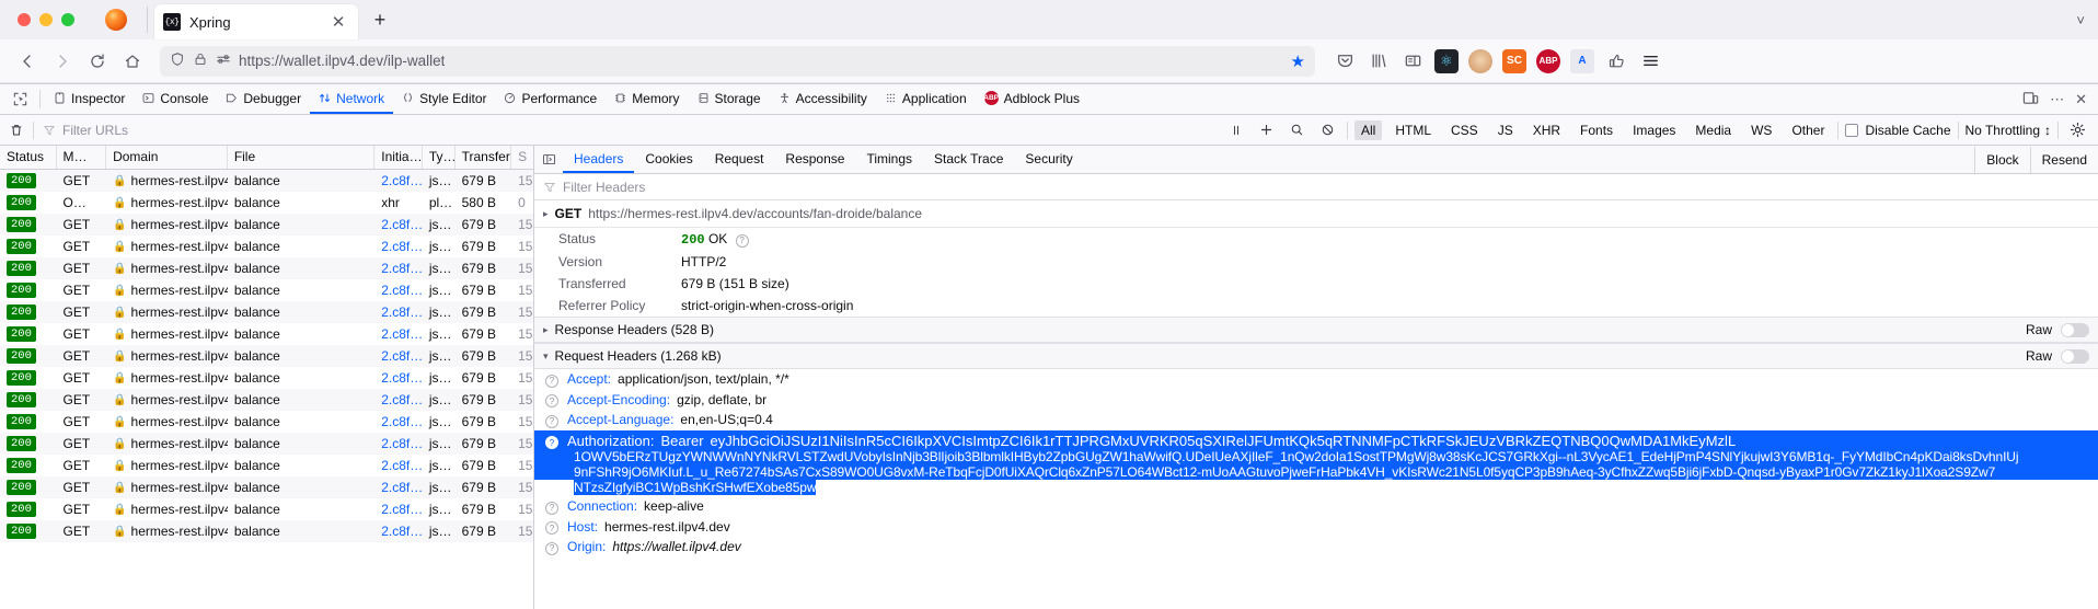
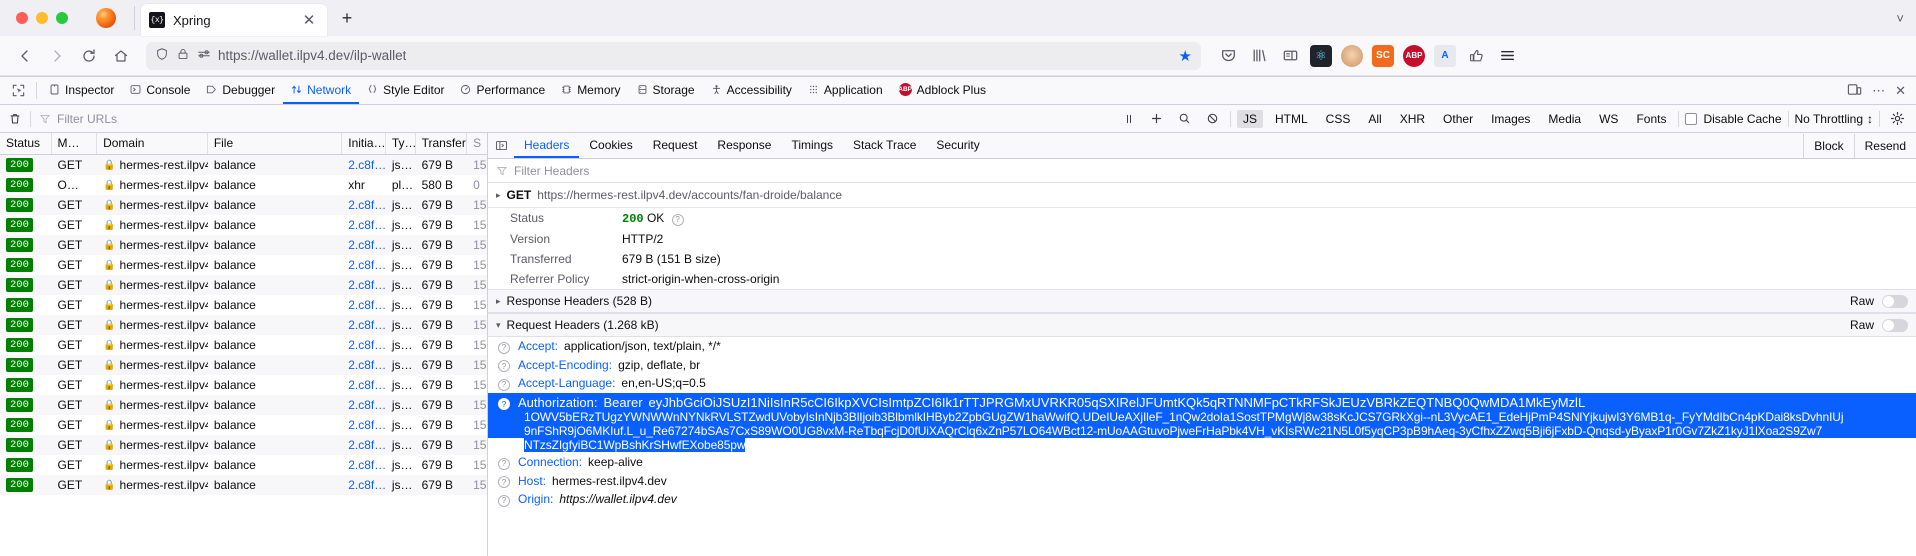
  {x}
  Xpring
  ✕
  +
  ˅
  https://wallet.ilpv4.dev/ilp-wallet
  ★
  ⚛
  SC
  ABP
  A
  Inspector
  Console
  Debugger
  Network
  Style Editor
  Performance
  Memory
  Storage
  Accessibility
  Application
  Adblock Plus
  ⋯
  ✕
  Filter URLs
- All
+ JS
  HTML
  CSS
- JS
+ All
  XHR
- Fonts
+ Other
  Images
  Media
  WS
- Other
+ Fonts
  Disable Cache
  No Throttling
  ↕
  Status
  M…
  Domain
  File
  Initia…
  Ty…
  Transfer
  S
  200
  GET
  🔒
  hermes-rest.ilpv
  balance
  2.c8f…
  js…
  679 B
  15
  200
  O…
  🔒
  hermes-rest.ilpv
  balance
  xhr
  pl…
  580 B
  0
  200
  GET
  🔒
  hermes-rest.ilpv
  balance
  2.c8f…
  js…
  679 B
  15
  200
  GET
  🔒
  hermes-rest.ilpv
  balance
  2.c8f…
  js…
  679 B
  15
  200
  GET
  🔒
  hermes-rest.ilpv
  balance
  2.c8f…
  js…
  679 B
  15
  200
  GET
  🔒
  hermes-rest.ilpv
  balance
  2.c8f…
  js…
  679 B
  15
  200
  GET
  🔒
  hermes-rest.ilpv
  balance
  2.c8f…
  js…
  679 B
  15
  200
  GET
  🔒
  hermes-rest.ilpv
  balance
  2.c8f…
  js…
  679 B
  15
  200
  GET
  🔒
  hermes-rest.ilpv
  balance
  2.c8f…
  js…
  679 B
  15
  200
  GET
  🔒
  hermes-rest.ilpv
  balance
  2.c8f…
  js…
  679 B
  15
  200
  GET
  🔒
  hermes-rest.ilpv
  balance
  2.c8f…
  js…
  679 B
  15
  200
  GET
  🔒
  hermes-rest.ilpv
  balance
  2.c8f…
  js…
  679 B
  15
  200
  GET
  🔒
  hermes-rest.ilpv
  balance
  2.c8f…
  js…
  679 B
  15
  200
  GET
  🔒
  hermes-rest.ilpv
  balance
  2.c8f…
  js…
  679 B
  15
  200
  GET
  🔒
  hermes-rest.ilpv
  balance
  2.c8f…
  js…
  679 B
  15
  200
  GET
  🔒
  hermes-rest.ilpv
  balance
  2.c8f…
  js…
  679 B
  15
  200
  GET
  🔒
  hermes-rest.ilpv
  balance
  2.c8f…
  js…
  679 B
  15
  Headers
  Cookies
  Request
  Response
  Timings
  Stack Trace
  Security
  Block
  Resend
  Filter Headers
  ▸
  GET
  https://hermes-rest.ilpv4.dev/accounts/fan-droide/balance
  Status
  200 OK ?
  Version
  HTTP/2
  Transferred
  679 B (151 B size)
  Referrer Policy
  strict-origin-when-cross-origin
  ▸
  Response Headers (528 B)
  Raw
  ▾
  Request Headers (1.268 kB)
  Raw
  ?
  Accept:
  application/json, text/plain, */*
  ?
  Accept-Encoding:
  gzip, deflate, br
  ?
  Accept-Language:
- en,en-US;q=0.4
+ en,en-US;q=0.5
  ?
  Authorization:
  Bearer
  eyJhbGciOiJSUzI1NiIsInR5cCI6IkpXVCIsImtpZCI6Ik1rTTJPRGMxUVRKR05qSXIRelJFUmtKQk5qRTNNMFpCTkRFSkJEUzVBRkZEQTNBQ0QwMDA1MkEyMzlL
  1OWV5bERzTUgzYWNWWnNYNkRVLSTZwdUVobyIsInNjb3BlIjoib3BlbmlkIHByb2ZpbGUgZW1haWwifQ.UDeIUeAXjIleF_1nQw2doIa1SostTPMgWj8w38sKcJCS7GRkXgi--nL3VycAE1_EdeHjPmP4SNlYjkujwI3Y6MB1q-_FyYMdIbCn4pKDai8ksDvhnIUj
  9nFShR9jO6MKIuf.L_u_Re67274bSAs7CxS89WO0UG8vxM-ReTbqFcjD0fUiXAQrClq6xZnP57LO64WBct12-mUoAAGtuvoPjweFrHaPbk4VH_vKIsRWc21N5L0f5yqCP3pB9hAeq-3yCfhxZZwq5Bji6jFxbD-Qnqsd-yByaxP1r0Gv7ZkZ1kyJ1lXoa2S9Zw7
  NTzsZIgfyiBC1WpBshKrSHwfEXobe85pw
  ?
  Connection:
  keep-alive
  ?
  Host:
  hermes-rest.ilpv4.dev
  ?
  Origin:
  https://wallet.ilpv4.dev
